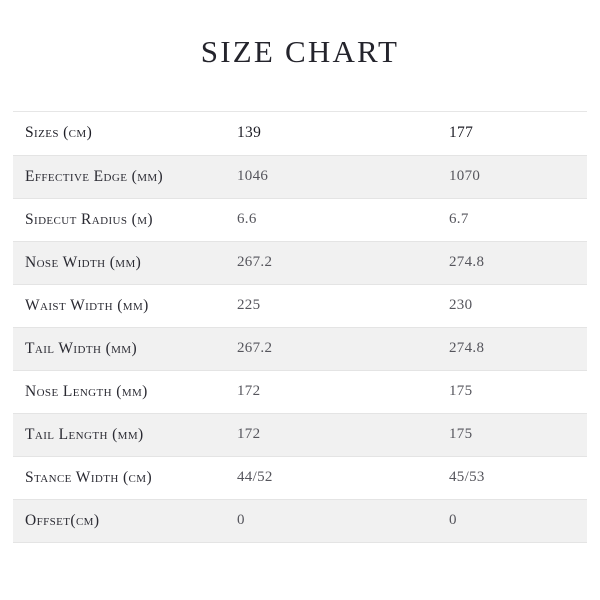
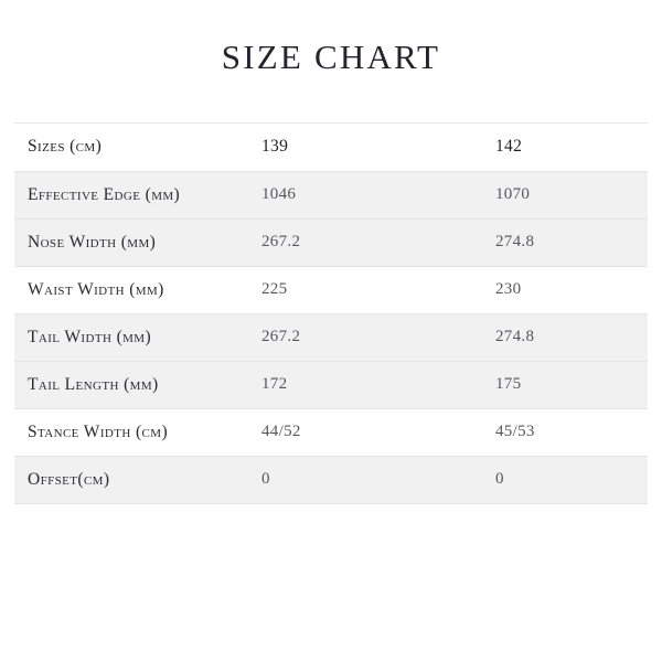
  SIZE CHART
- Sizes (cm)	139	177
+ Sizes (cm)	139	142
  Effective Edge (mm)	1046	1070
- Sidecut Radius (m)	6.6	6.7
  Nose Width (mm)	267.2	274.8
  Waist Width (mm)	225	230
  Tail Width (mm)	267.2	274.8
- Nose Length (mm)	172	175
  Tail Length (mm)	172	175
  Stance Width (cm)	44/52	45/53
  Offset(cm)	0	0
